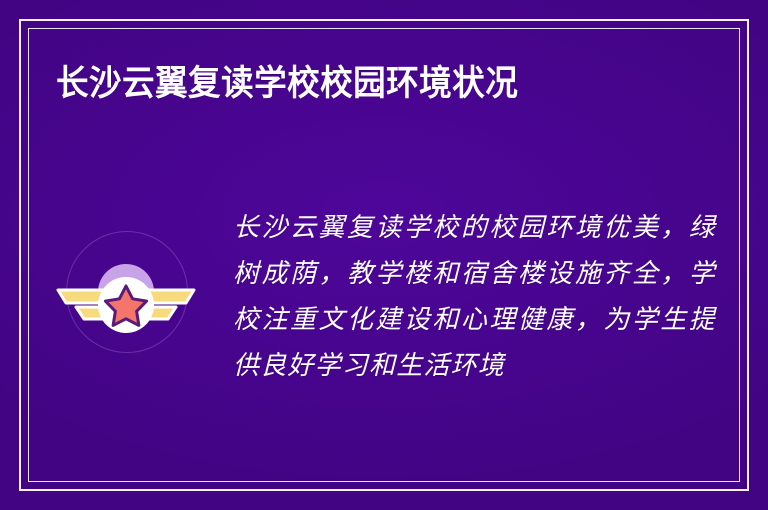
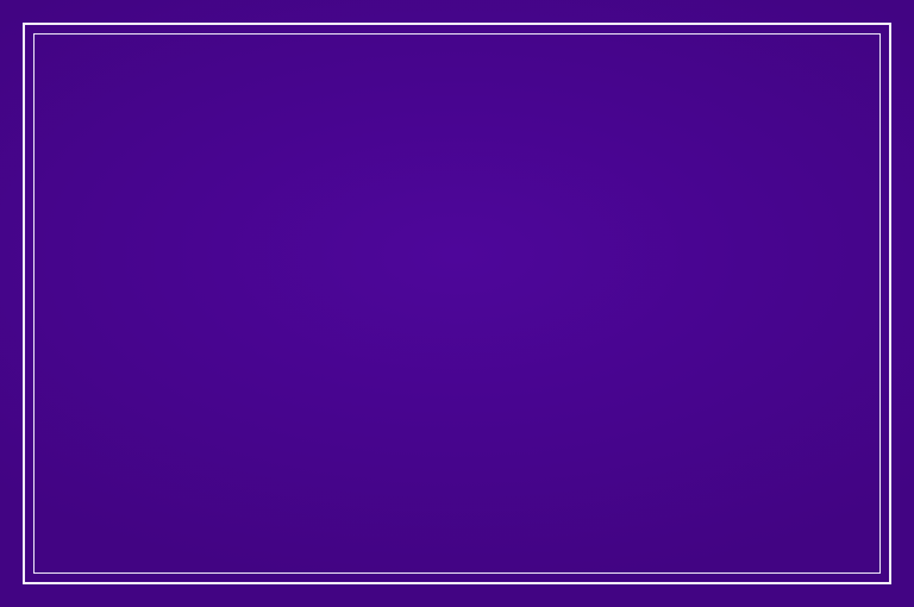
- 长沙云翼复读学校校园环境状况
- 长沙云翼复读学校的校园环境优美，绿树成荫，教学楼和宿舍楼设施齐全，学校注重文化建设和心理健康，为学生提供良好学习和生活环境
